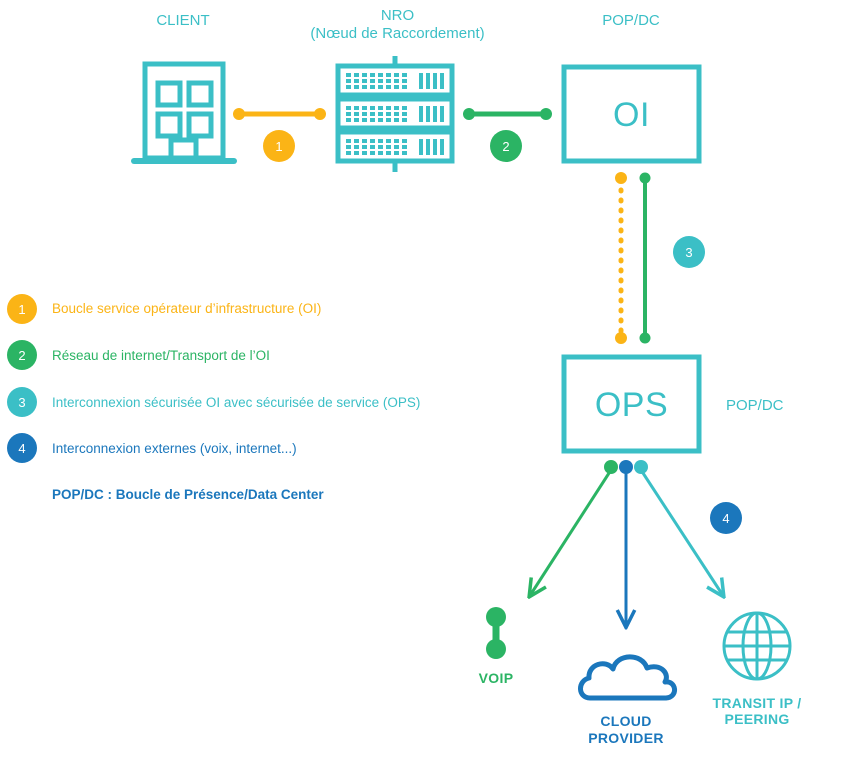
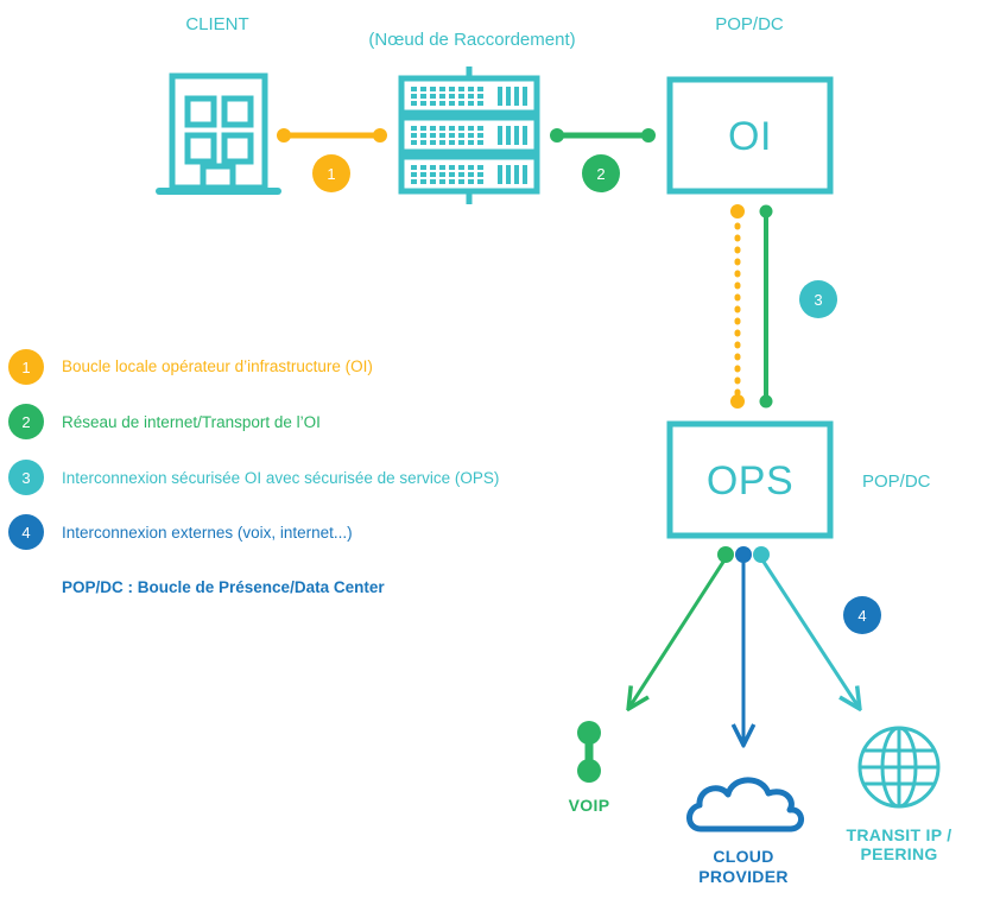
  CLIENT
- NRO
  (Nœud de Raccordement)
  POP/DC
  OI
  OPS
  POP/DC
  1
  2
  3
  4
  1
- Boucle service opérateur d’infrastructure (OI)
+ Boucle locale opérateur d’infrastructure (OI)
  2
  Réseau de internet/Transport de l’OI
  3
  Interconnexion sécurisée OI avec sécurisée de service (OPS)
  4
  Interconnexion externes (voix, internet...)
  POP/DC : Boucle de Présence/Data Center
  VOIP
  CLOUD
  PROVIDER
  TRANSIT IP /
  PEERING
